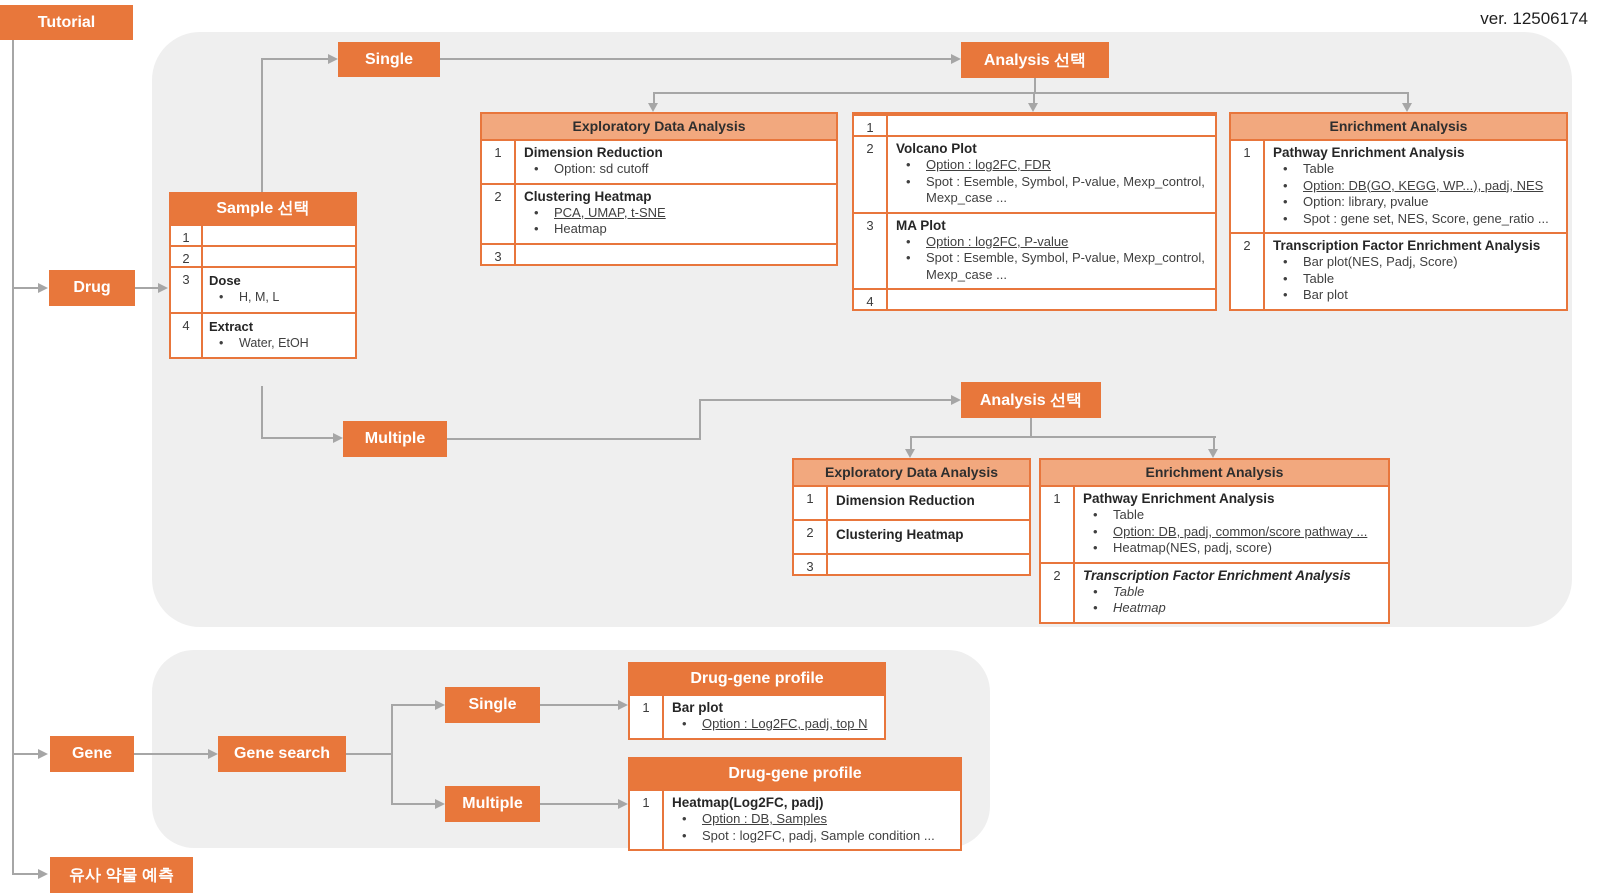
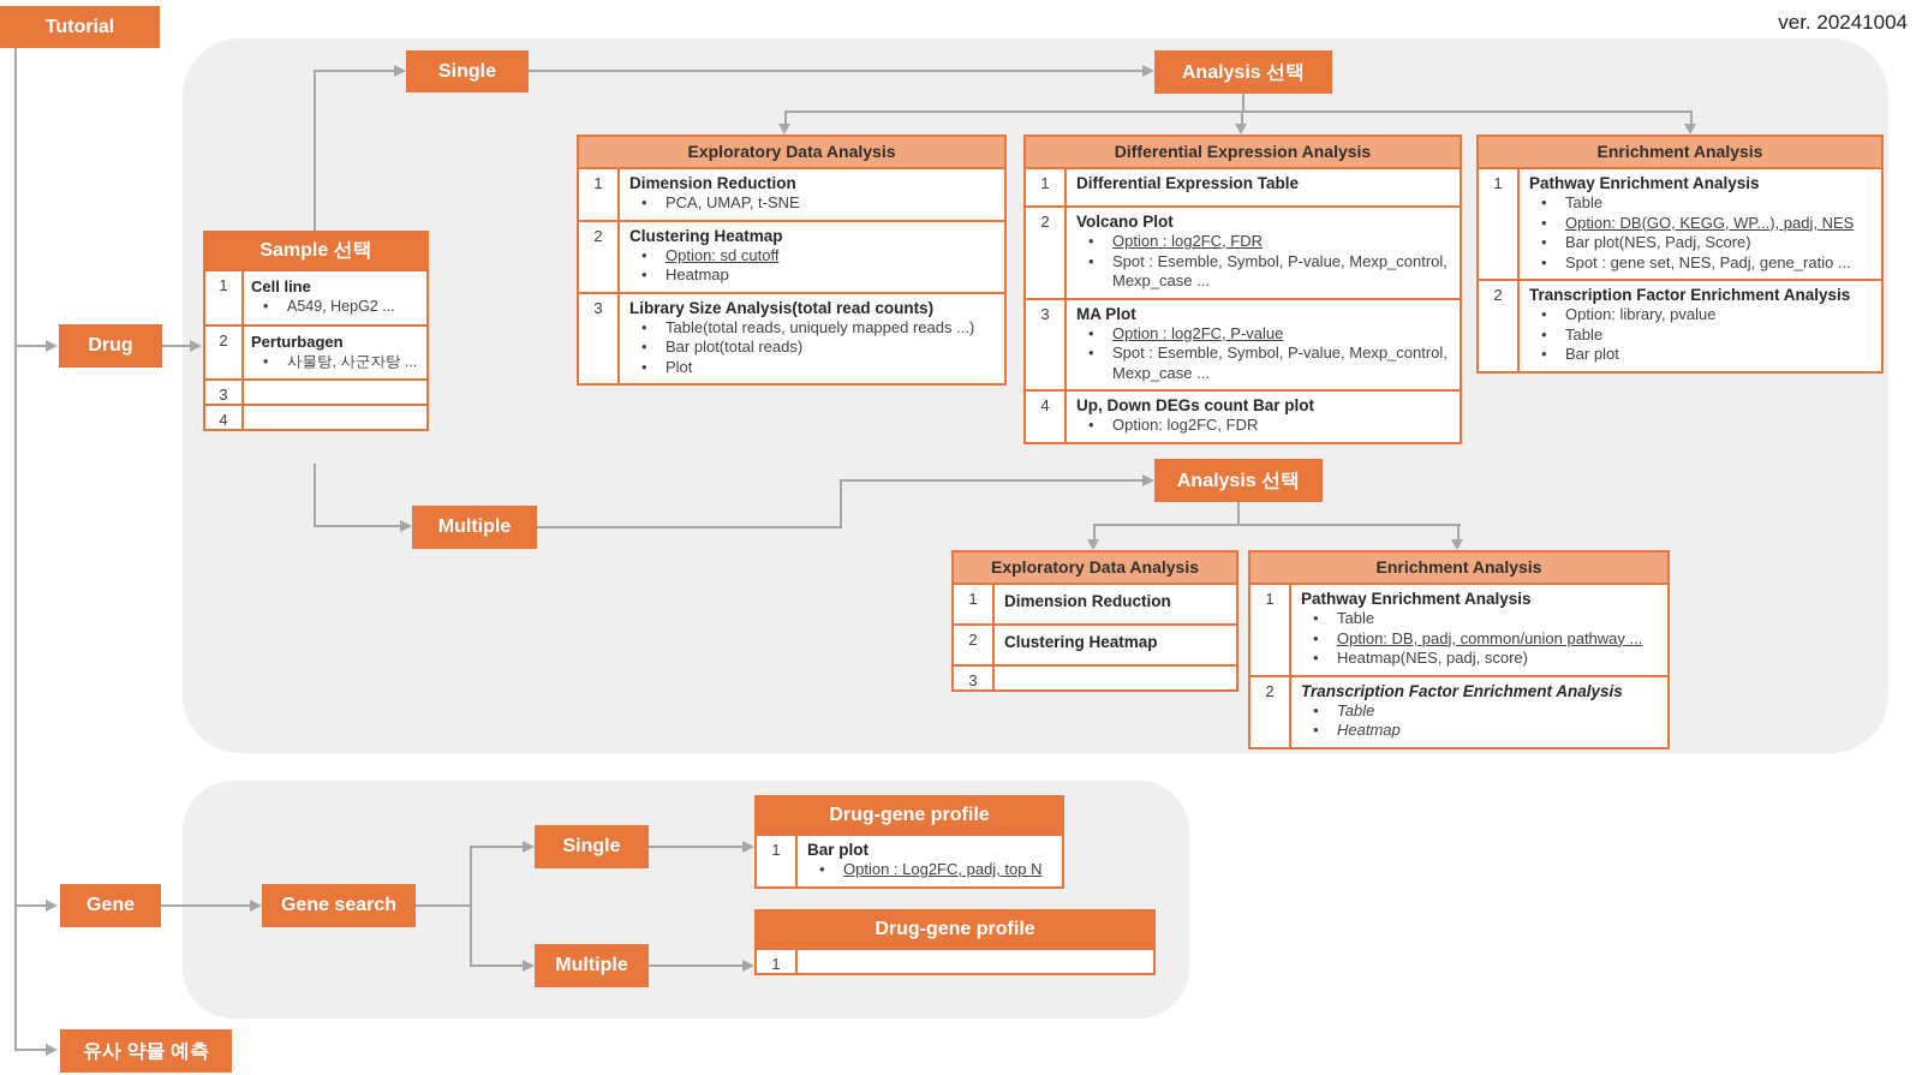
- ver. 12506174
+ ver. 20241004
  Tutorial
  Drug
  Gene
  유사 약물 예측
  Single
  Analysis 선택
  Multiple
  Analysis 선택
  Gene search
  Single
  Multiple
  Sample 선택
  1
+ Cell line
+ A549, HepG2 ...
  2
+ Perturbagen
+ 사물탕, 사군자탕 ...
  3
- Dose
- H, M, L
  4
- Extract
- Water, EtOH
  Exploratory Data Analysis
  1
  Dimension Reduction
- Option: sd cutoff
+ PCA, UMAP, t-SNE
  2
  Clustering Heatmap
- PCA, UMAP, t-SNE
+ Option: sd cutoff
  Heatmap
  3
+ Library Size Analysis(total read counts)
+ Table(total reads, uniquely mapped reads ...)
+ Bar plot(total reads)
+ Plot
+ Differential Expression Analysis
  1
+ Differential Expression Table
  2
  Volcano Plot
  Option : log2FC, FDR
  Spot : Esemble, Symbol, P-value, Mexp_control, Mexp_case ...
  3
  MA Plot
  Option : log2FC, P-value
  Spot : Esemble, Symbol, P-value, Mexp_control, Mexp_case ...
  4
+ Up, Down DEGs count Bar plot
+ Option: log2FC, FDR
  Enrichment Analysis
  1
  Pathway Enrichment Analysis
  Table
  Option: DB(GO, KEGG, WP...), padj, NES
- Option: library, pvalue
+ Bar plot(NES, Padj, Score)
- Spot : gene set, NES, Score, gene_ratio ...
+ Spot : gene set, NES, Padj, gene_ratio ...
  2
  Transcription Factor Enrichment Analysis
- Bar plot(NES, Padj, Score)
+ Option: library, pvalue
  Table
  Bar plot
  Exploratory Data Analysis
  1
  Dimension Reduction
  2
  Clustering Heatmap
  3
  Enrichment Analysis
  1
  Pathway Enrichment Analysis
  Table
- Option: DB, padj, common/score pathway ...
+ Option: DB, padj, common/union pathway ...
  Heatmap(NES, padj, score)
  2
  Transcription Factor Enrichment Analysis
  Table
  Heatmap
  Drug-gene profile
  1
  Bar plot
  Option : Log2FC, padj, top N
  Drug-gene profile
  1
- Heatmap(Log2FC, padj)
- Option : DB, Samples
- Spot : log2FC, padj, Sample condition ...
